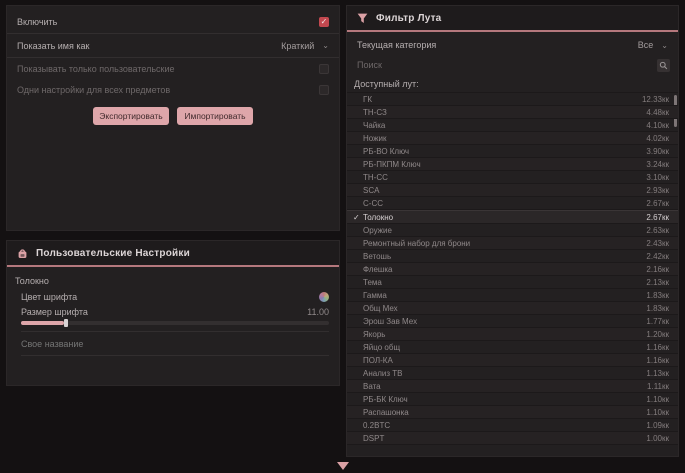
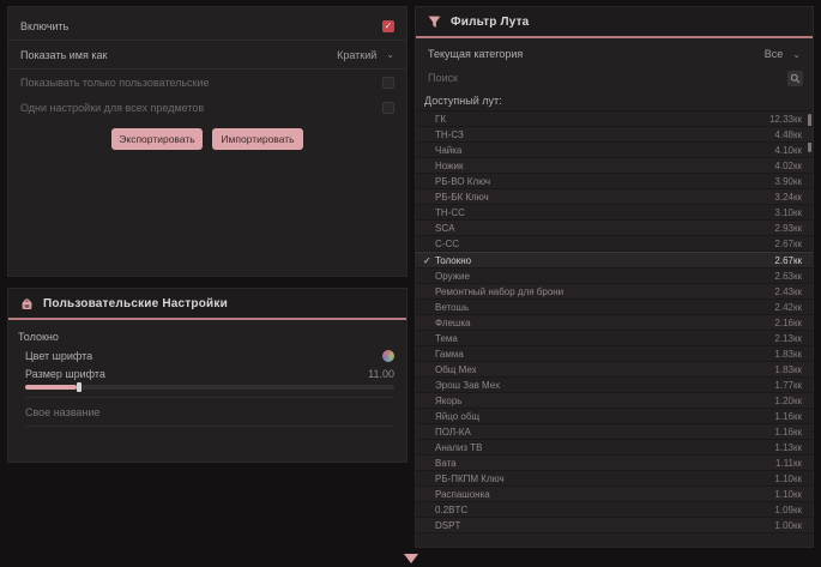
  Включить
  ✓
  Показать имя как
  Краткий
  ⌄
  Показывать только пользовательские
  Одни настройки для всех предметов
  Экспортировать
  Импортировать
  Пользовательские Настройки
  Толокно
  Цвет шрифта
  Размер шрифта
  11.00
  Свое название
  Фильтр Лута
  Текущая категория
  Все
  ⌄
  Поиск
  Доступный лут:
  ГК
  12.33кк
  ТН-СЗ
  4.48кк
  Чайка
  4.10кк
  Ножик
  4.02кк
  РБ-ВО Ключ
  3.90кк
- РБ-ПКПМ Ключ
+ РБ-БК Ключ
  3.24кк
  ТН-СС
  3.10кк
  SCA
  2.93кк
  С-СС
  2.67кк
  ✓
  Толокно
  2.67кк
  Оружие
  2.63кк
  Ремонтный набор для брони
  2.43кк
  Ветошь
  2.42кк
  Флешка
  2.16кк
  Тема
  2.13кк
  Гамма
  1.83кк
  Общ Мех
  1.83кк
  Эрош Зав Мех
  1.77кк
  Якорь
  1.20кк
  Яйцо общ
  1.16кк
  ПОЛ-КА
  1.16кк
  Анализ ТВ
  1.13кк
  Вата
  1.11кк
- РБ-БК Ключ
+ РБ-ПКПМ Ключ
  1.10кк
  Распашонка
  1.10кк
  0.2BTC
  1.09кк
  DSPT
  1.00кк
